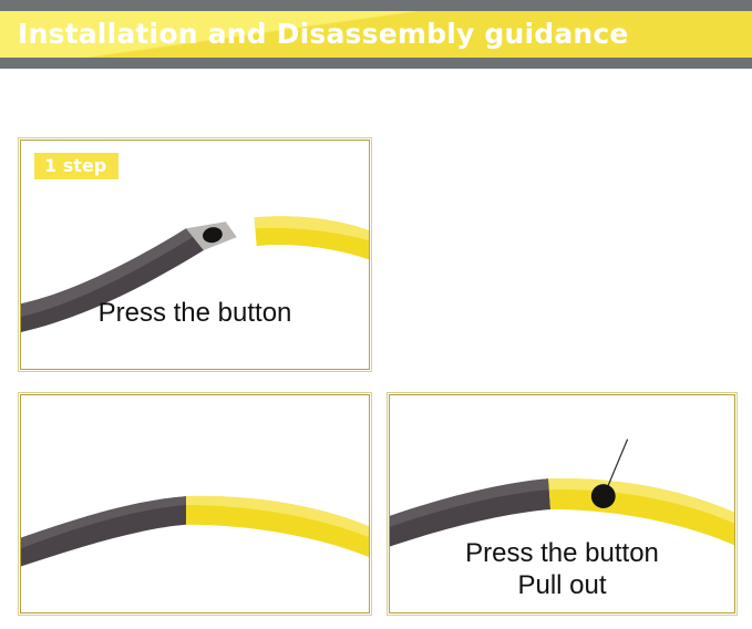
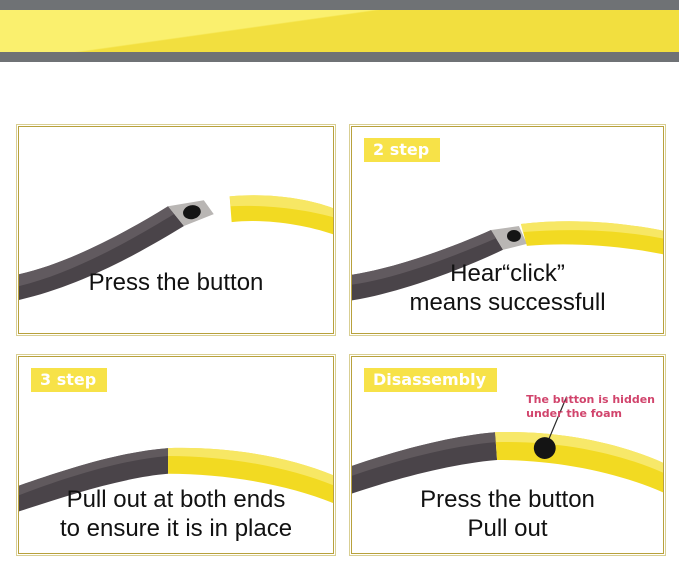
- Installation and Disassembly guidance
- 1 step
  Press the button
+ 2 step
+ Hear“click”
+ means successfull
+ 3 step
+ Pull out at both ends
+ to ensure it is in place
+ Disassembly
+ The button is hidden
+ under the foam
  Press the button
  Pull out
